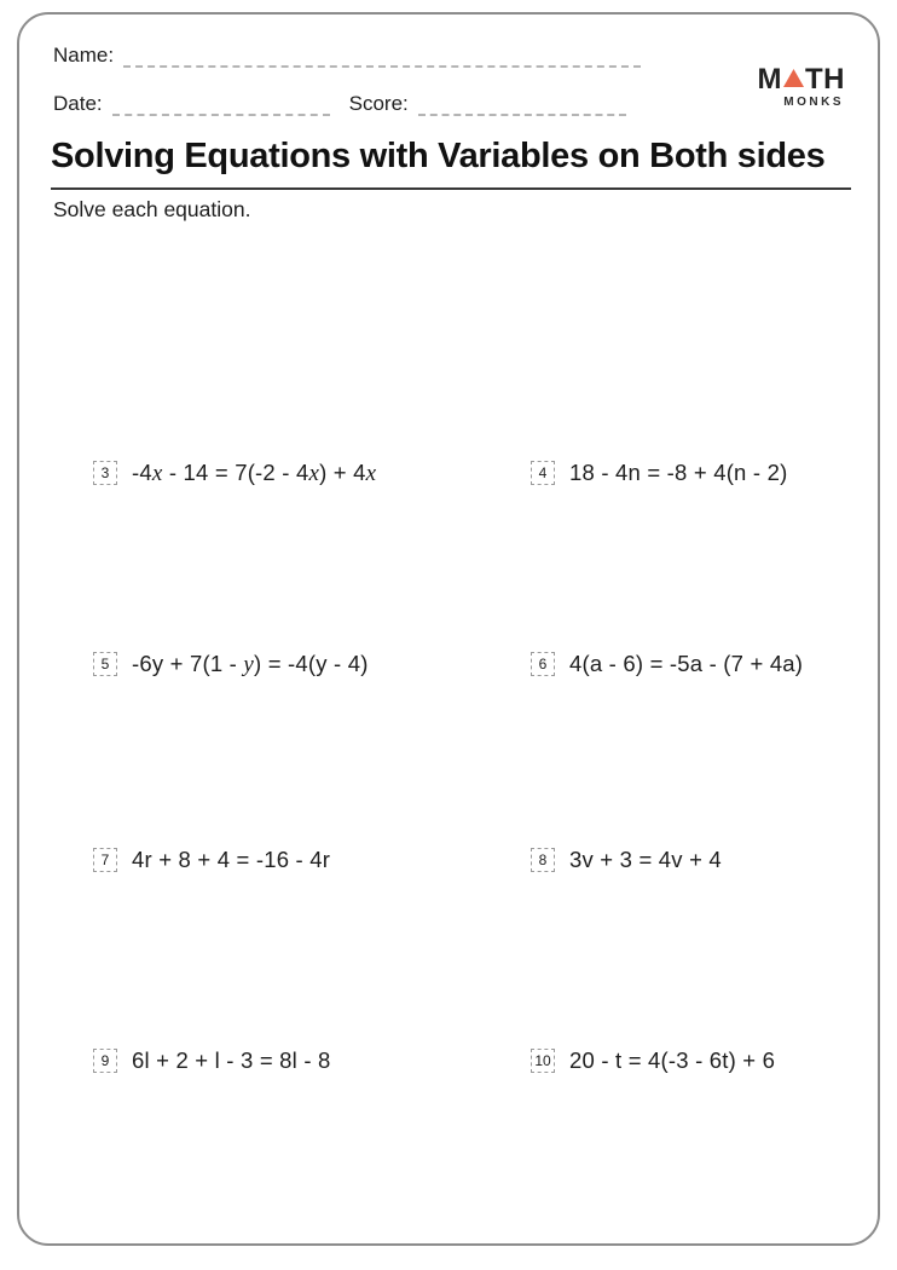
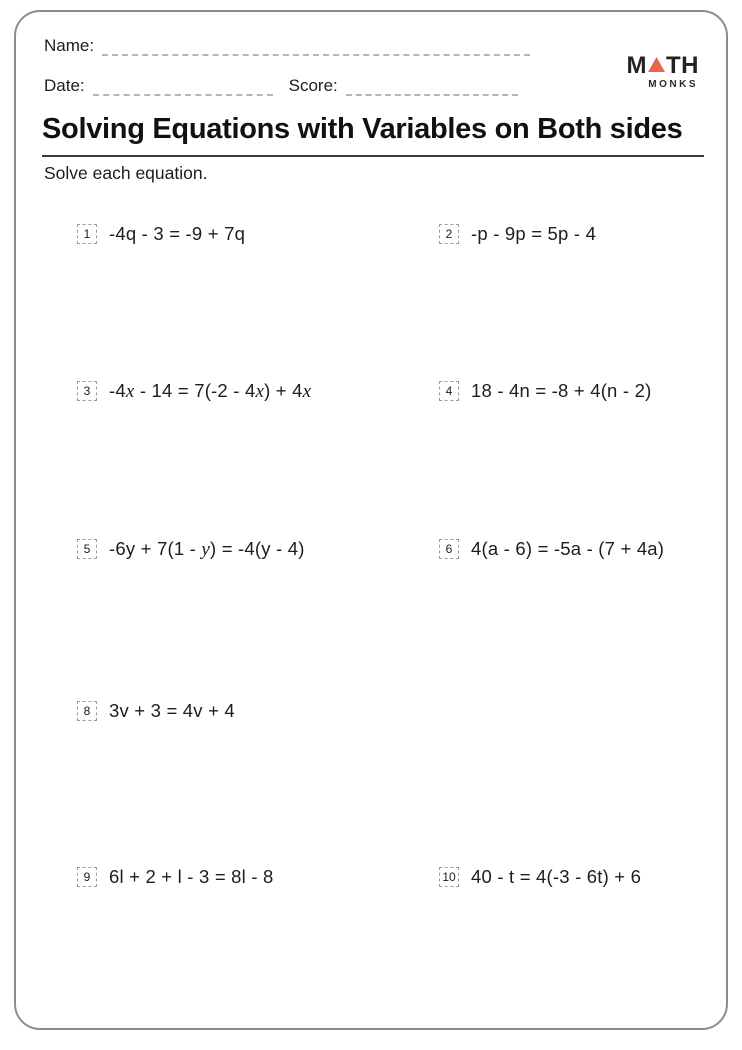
  Name:
  Date:
  Score:
  M
  TH
  MONKS
  Solving Equations with Variables on Both sides
  Solve each equation.
+ 1
+ -4q - 3 = -9 + 7q
+ 2
+ -p - 9p = 5p - 4
  3
  -4x - 14 = 7(-2 - 4x) + 4x
  4
  18 - 4n = -8 + 4(n - 2)
  5
  -6y + 7(1 - y) = -4(y - 4)
  6
  4(a - 6) = -5a - (7 + 4a)
- 7
- 4r + 8 + 4 = -16 - 4r
  8
  3v + 3 = 4v + 4
  9
  6l + 2 + l - 3 = 8l - 8
  10
- 20 - t = 4(-3 - 6t) + 6
+ 40 - t = 4(-3 - 6t) + 6
